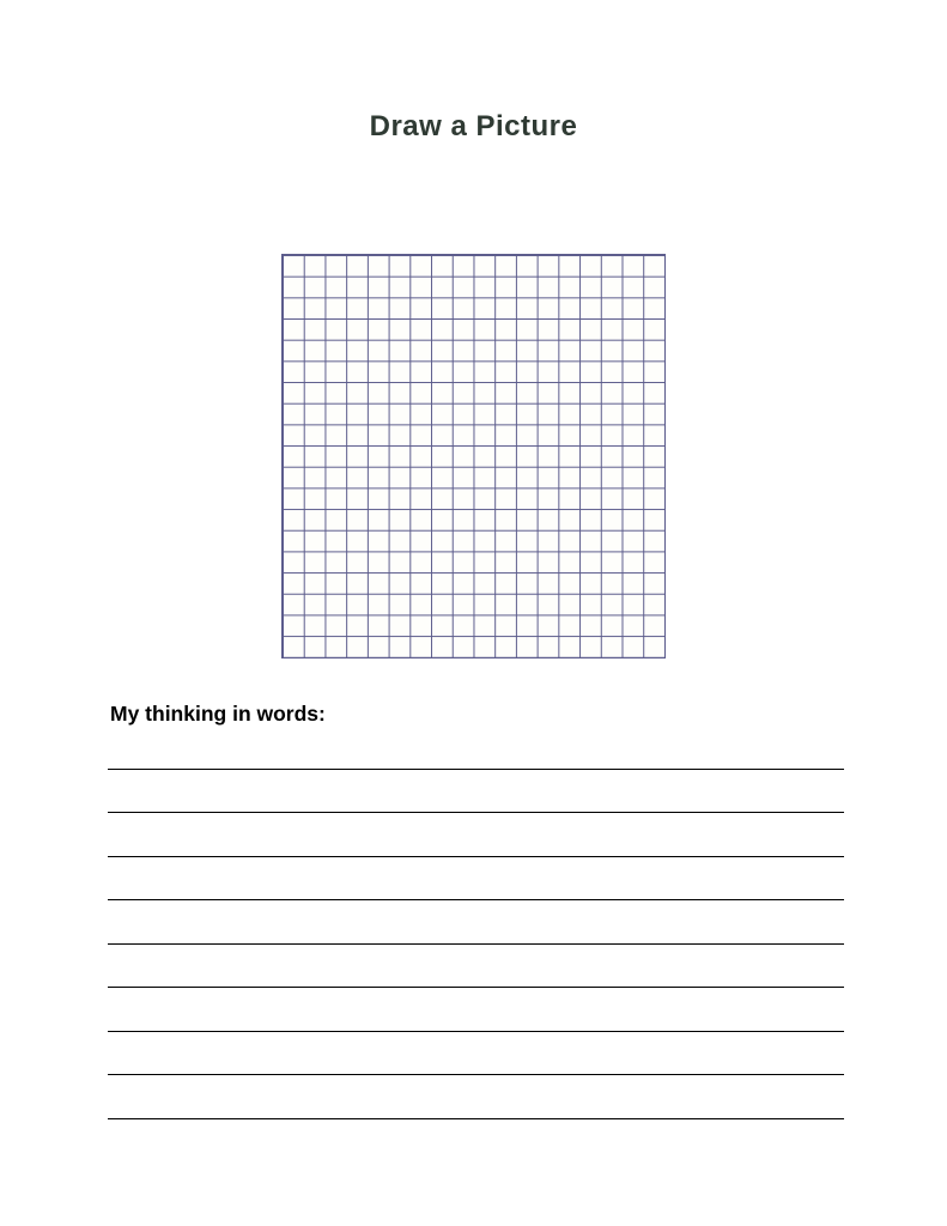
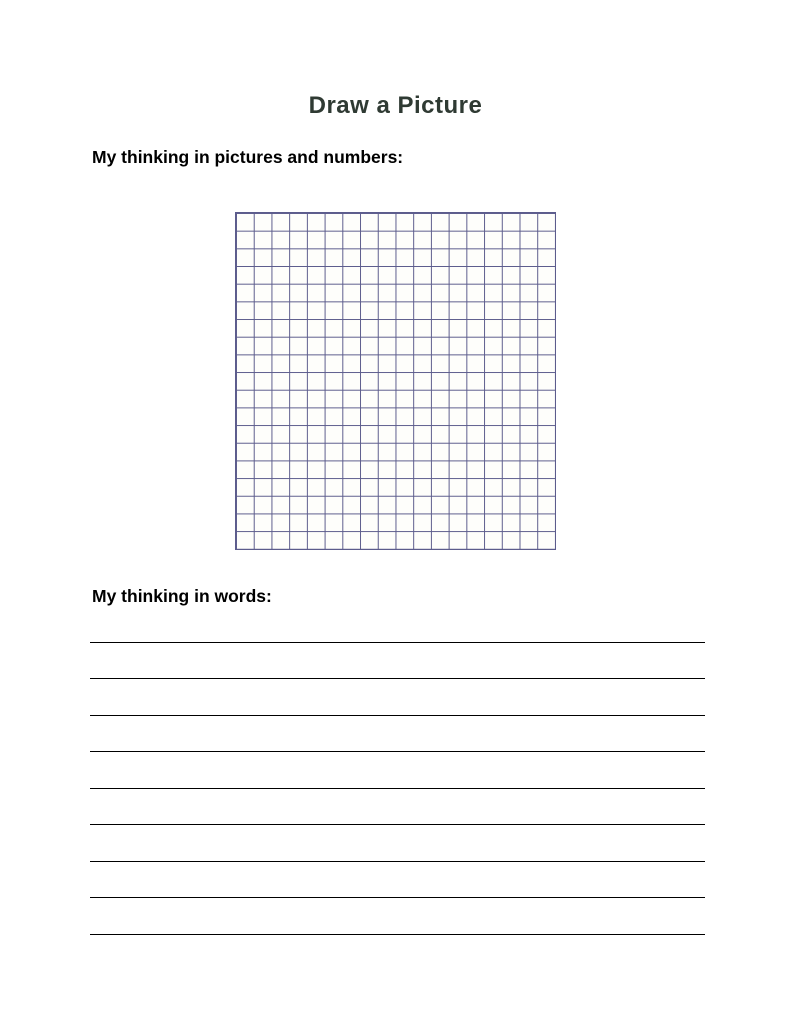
  Draw a Picture
+ My thinking in pictures and numbers:
  My thinking in words:
